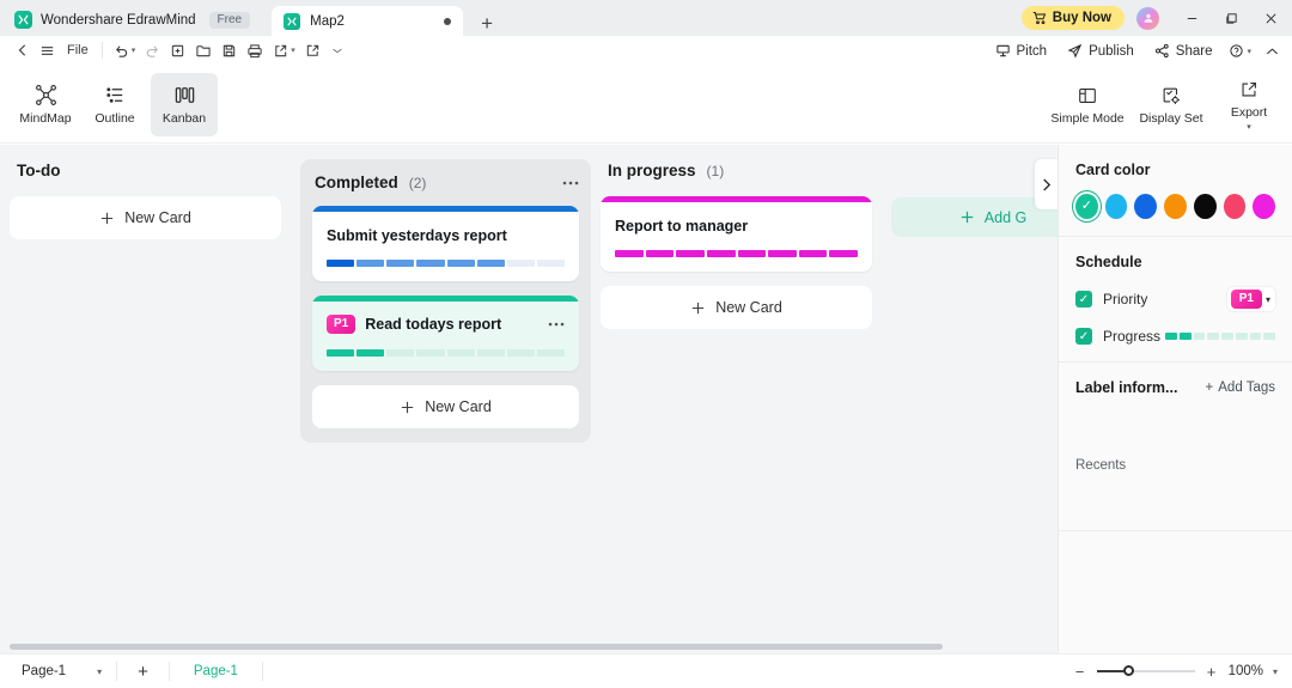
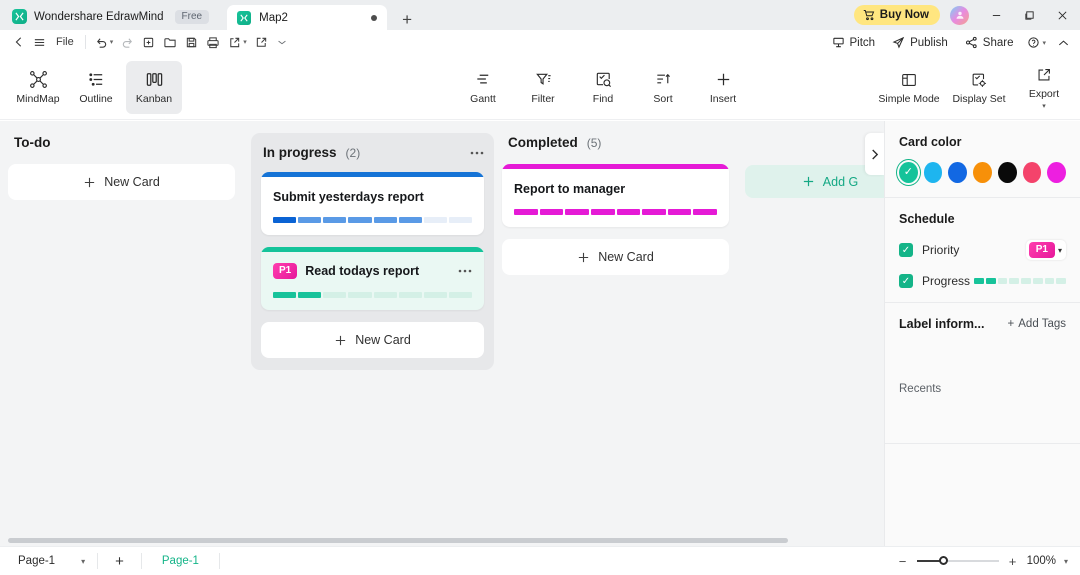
  Wondershare EdrawMind
  Free
  Map2
  +
  Buy Now
  File
  Pitch
  Publish
  Share
  MindMap
  Outline
  Kanban
+ Gantt
+ Filter
+ Find
+ Sort
+ Insert
  Simple Mode
  Display Set
  Export
  To-do
  New Card
- Completed
+ In progress
  (2)
  Submit yesterdays report
  P1
  Read todays report
  New Card
- In progress
+ Completed
- (1)
+ (5)
  Report to manager
  New Card
  Add G
  Card color
  ✓
  Schedule
  ✓
  Priority
  P1
  ▾
  ✓
  Progress
  Label inform...
  +
  Add Tags
  Recents
  Page-1
  ▾
  +
  Page-1
  −
  +
  100%
  ▾
